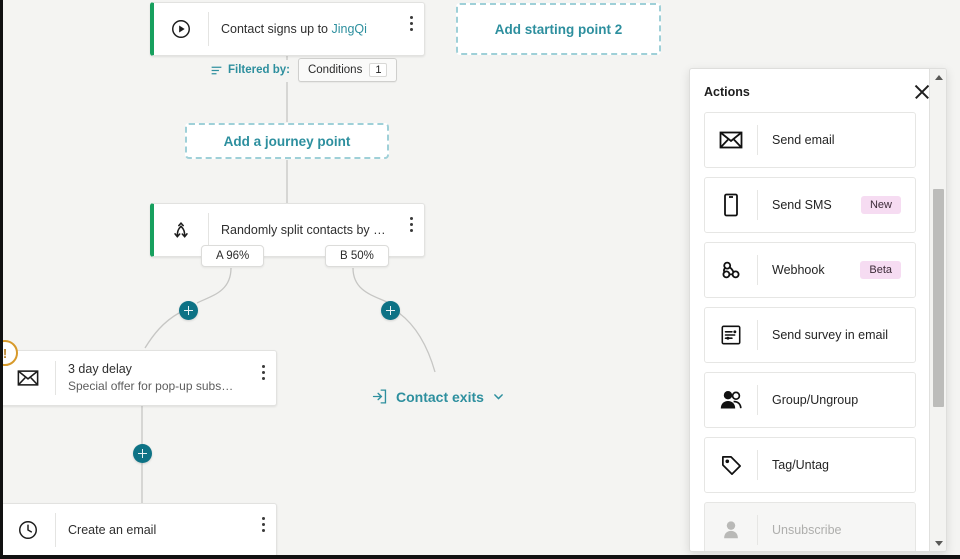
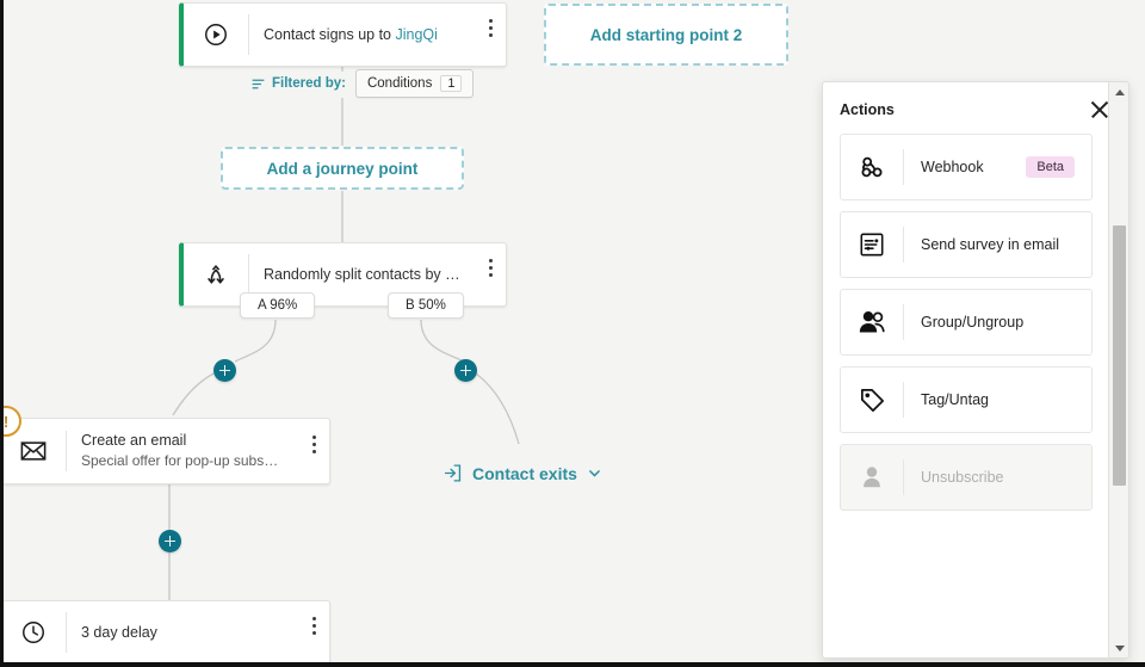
  Contact signs up to JingQi
  Add starting point 2
  Filtered by:
  Conditions
  1
  Add a journey point
  Randomly split contacts by a
  A 96%
  B 50%
  !
- 3 day delay
+ Create an email
  Special offer for pop-up subscrib
  Contact exits
- Create an email
+ 3 day delay
  Actions
- Send email
- Send SMS
- New
  Webhook
  Beta
  Send survey in email
  Group/Ungroup
  Tag/Untag
  Unsubscribe
